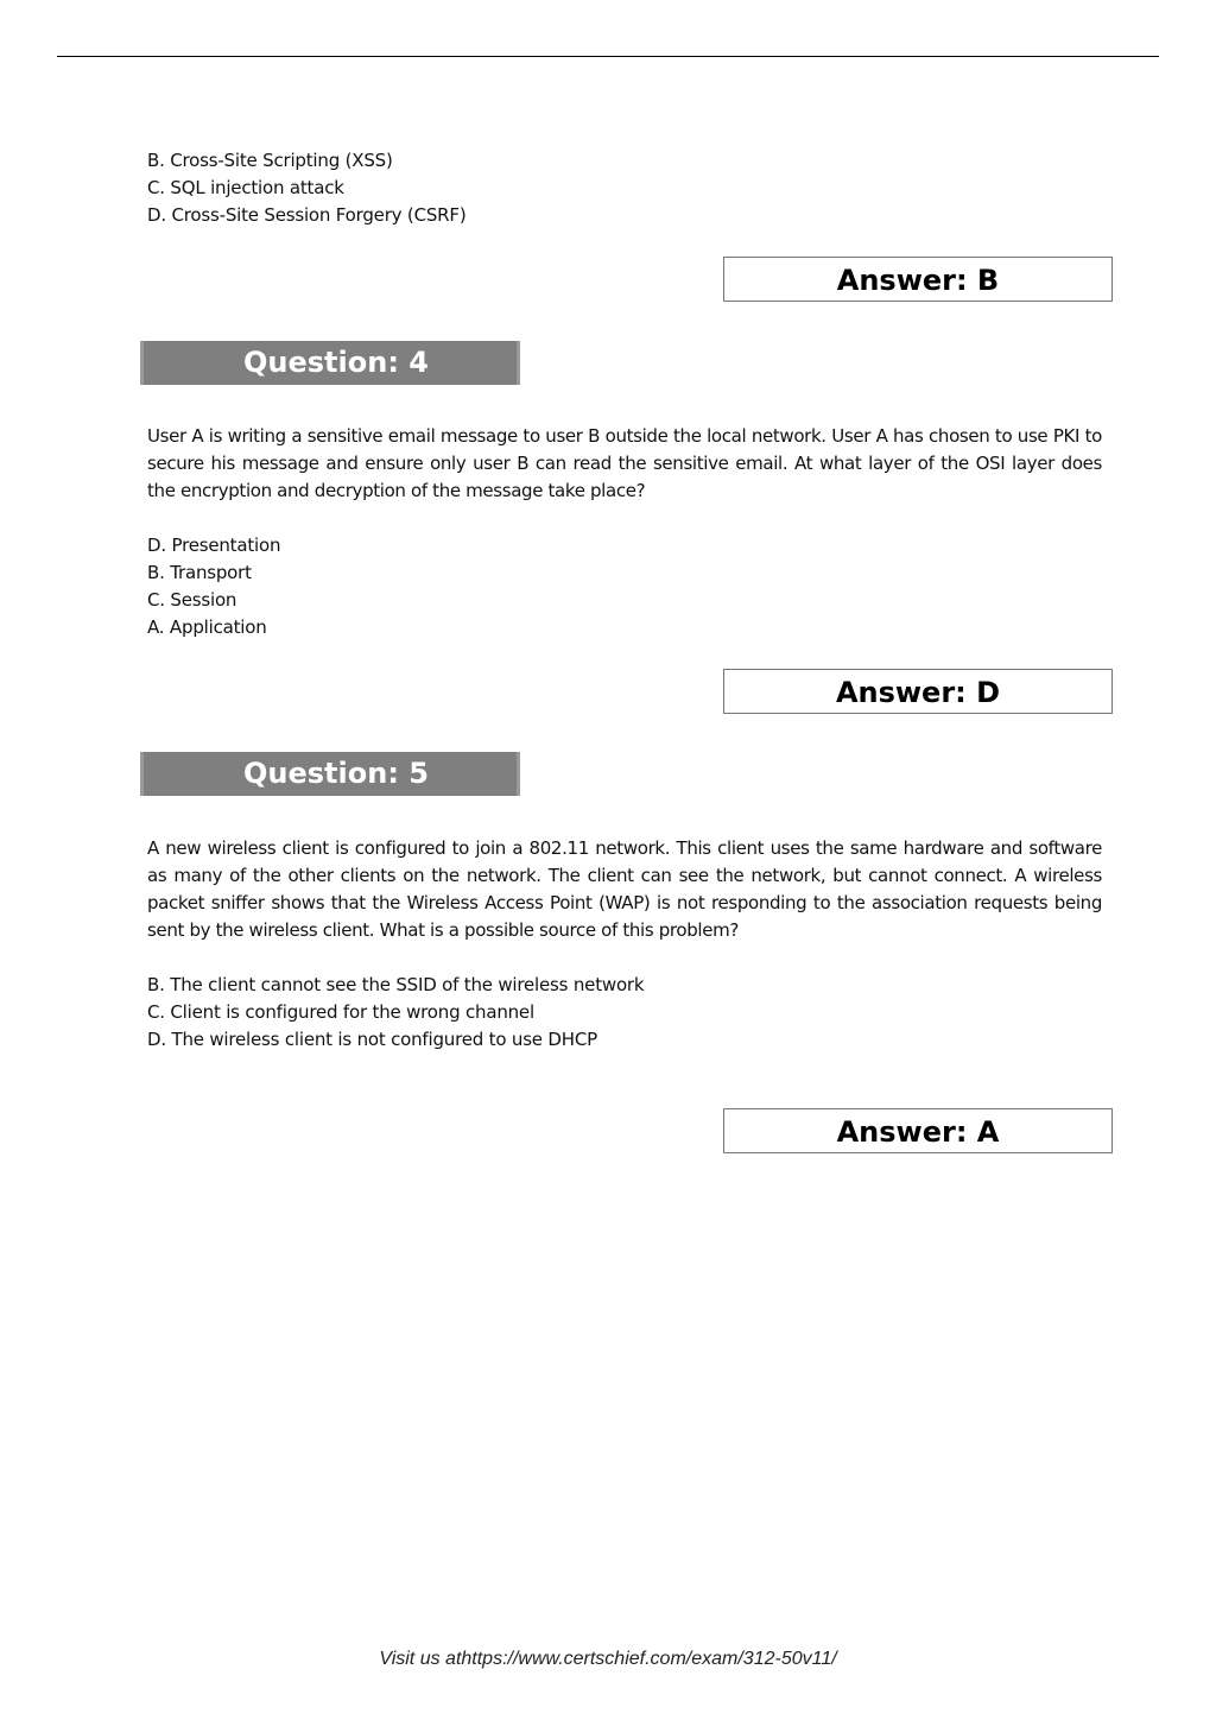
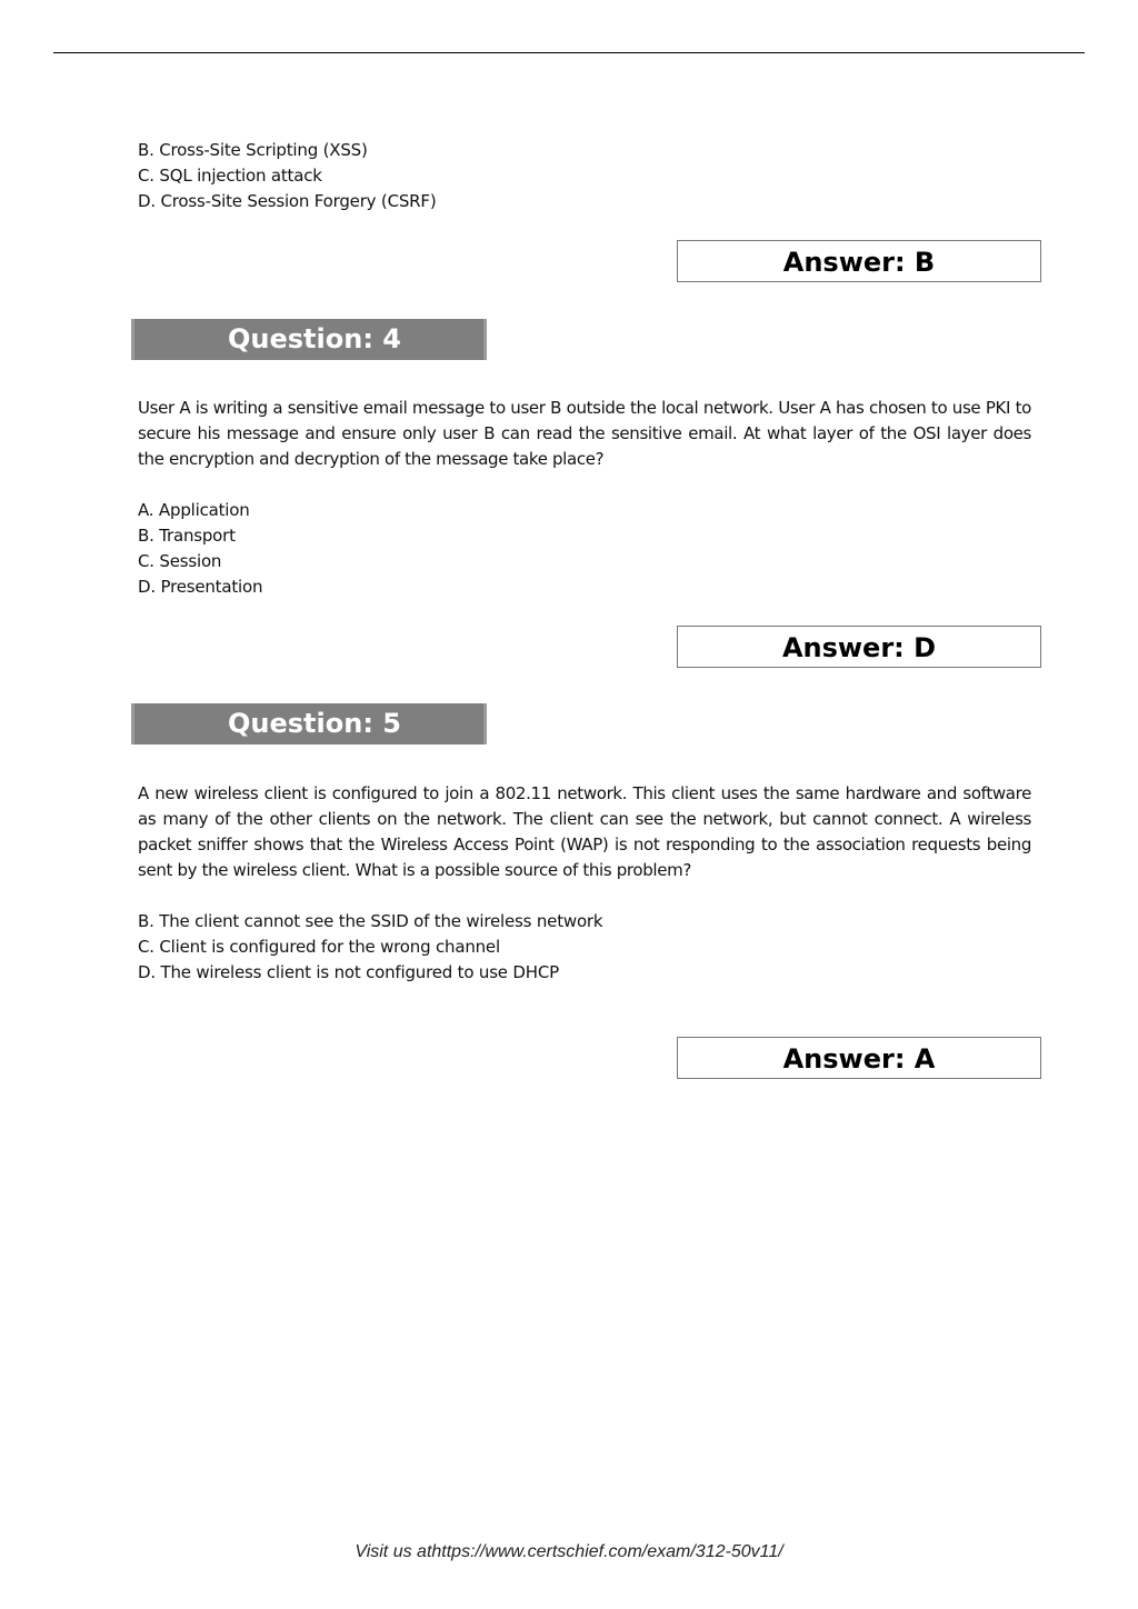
  B. Cross-Site Scripting (XSS)
  C. SQL injection attack
  D. Cross-Site Session Forgery (CSRF)
  Answer: B
  Question: 4
  User A is writing a sensitive email message to user B outside the local network. User A has chosen to use PKI to secure his message and ensure only user B can read the sensitive email. At what layer of the OSI layer does the encryption and decryption of the message take place?
- D. Presentation
+ A. Application
  B. Transport
  C. Session
- A. Application
+ D. Presentation
  Answer: D
  Question: 5
  A new wireless client is configured to join a 802.11 network. This client uses the same hardware and software as many of the other clients on the network. The client can see the network, but cannot connect. A wireless packet sniffer shows that the Wireless Access Point (WAP) is not responding to the association requests being sent by the wireless client. What is a possible source of this problem?
  B. The client cannot see the SSID of the wireless network
  C. Client is configured for the wrong channel
  D. The wireless client is not configured to use DHCP
  Answer: A
  Visit us athttps://www.certschief.com/exam/312-50v11/
